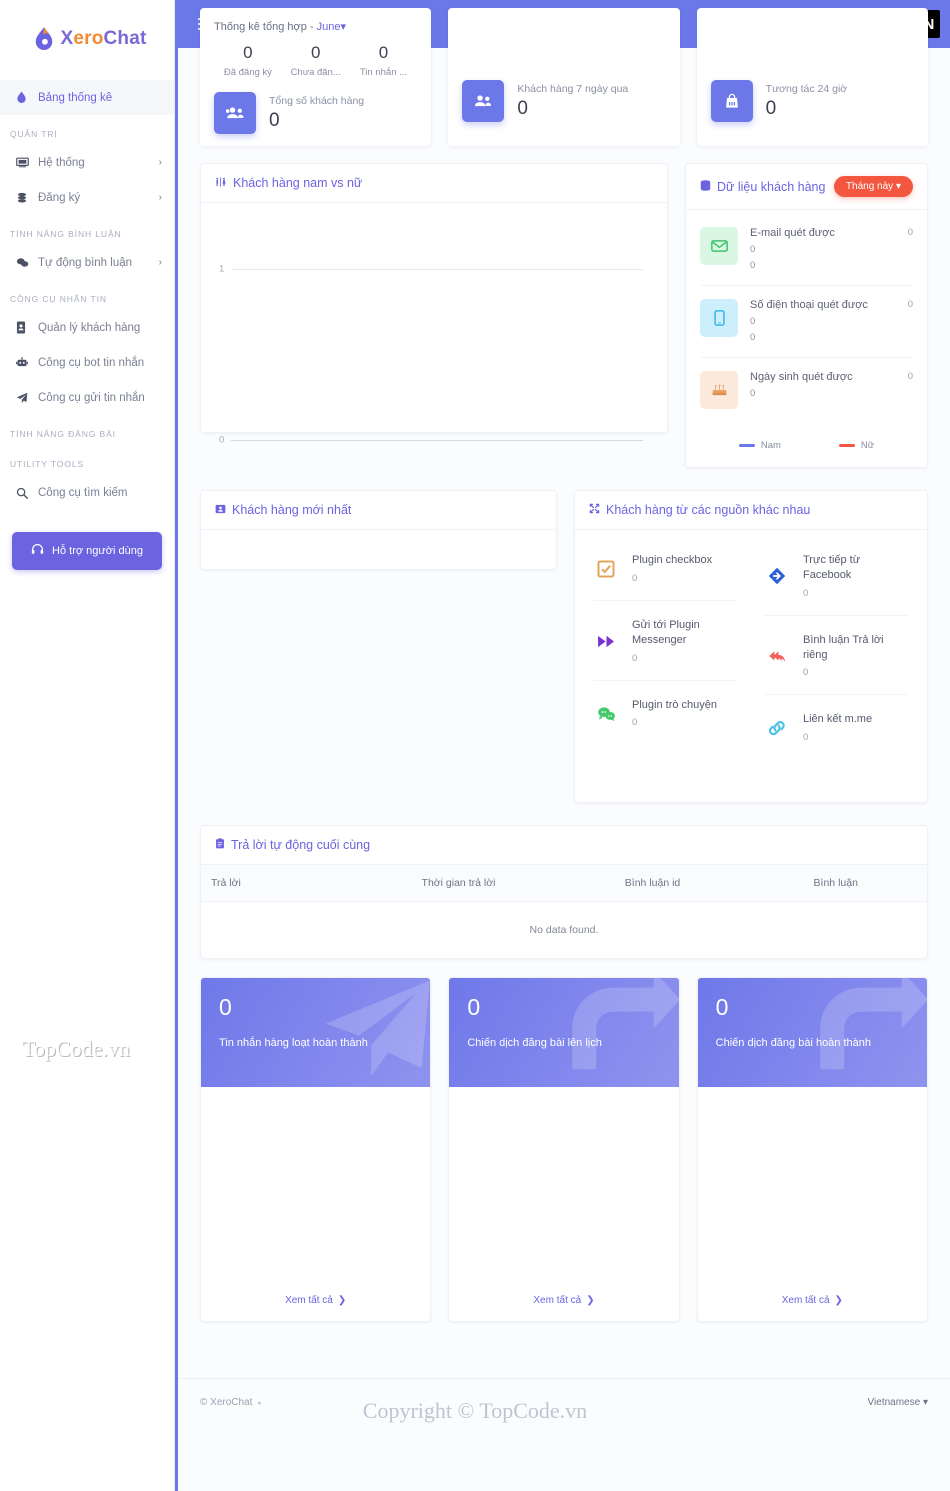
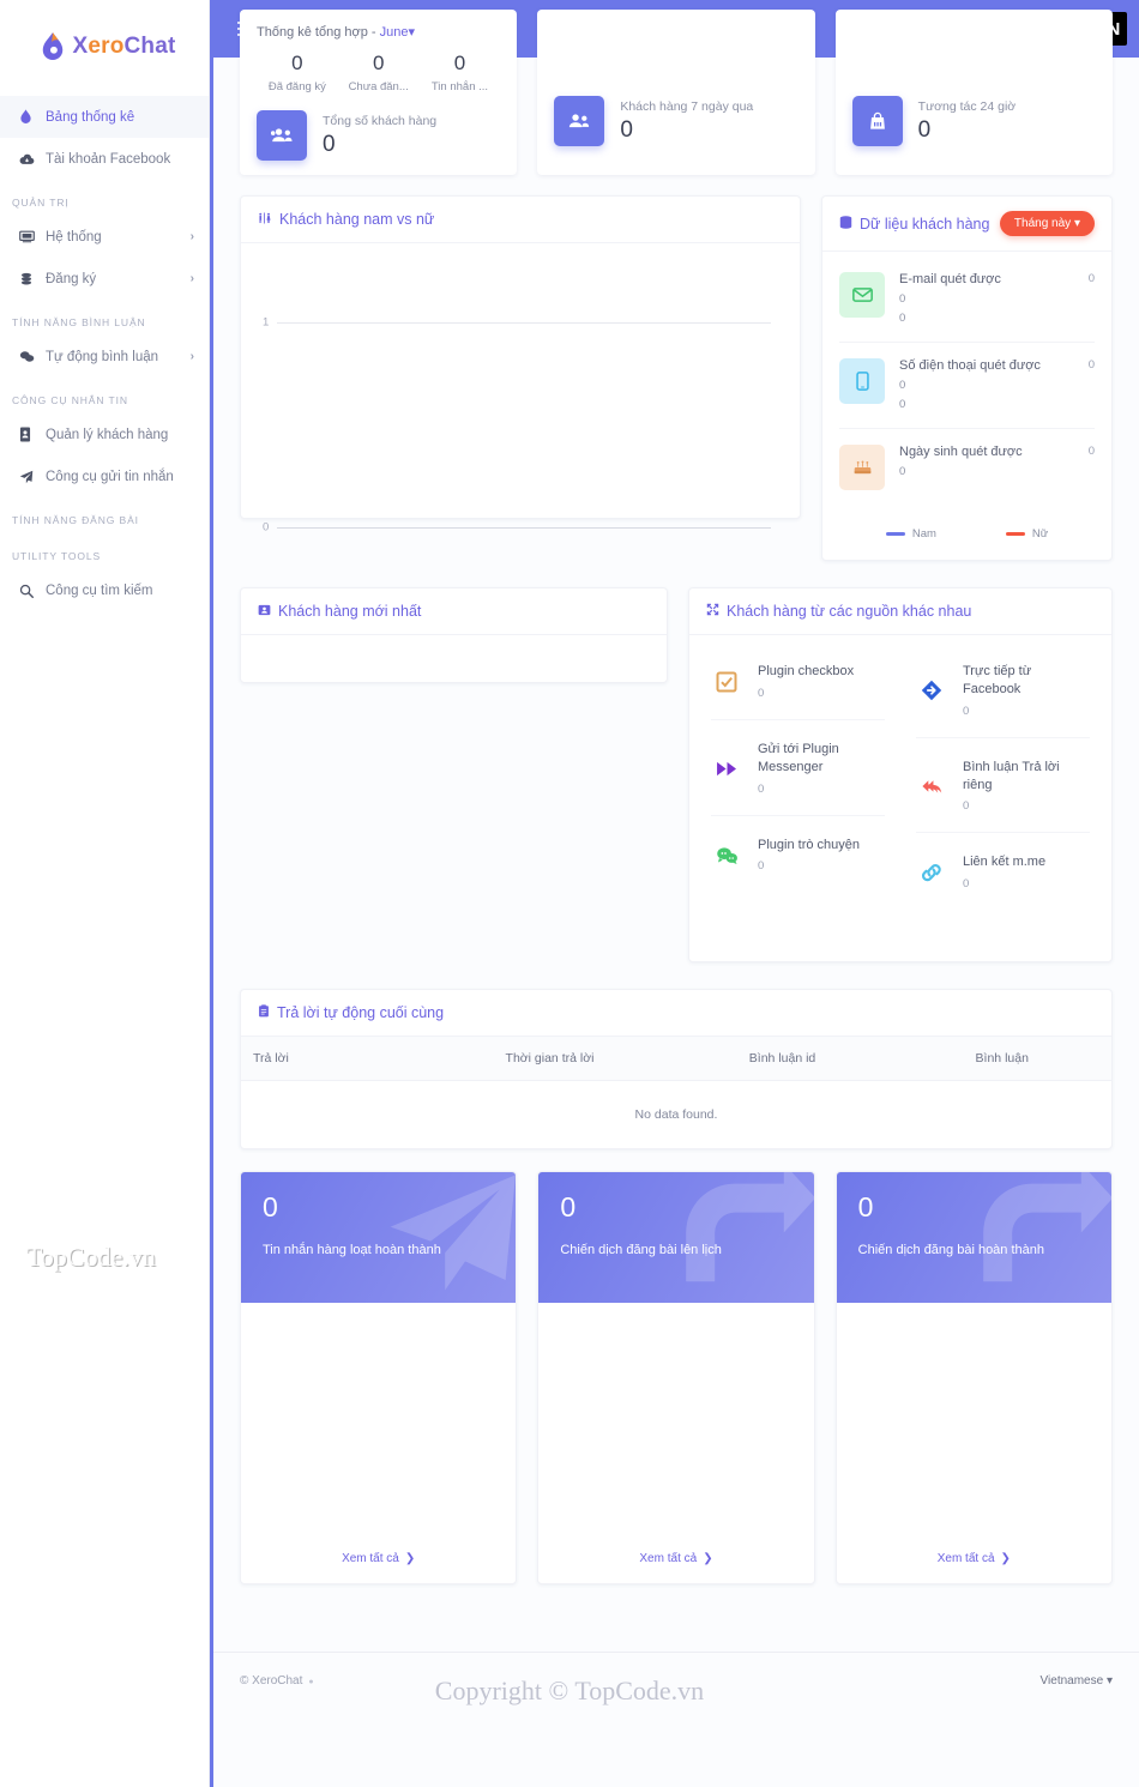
  XeroChat
  Bảng thống kê
+ Tài khoản Facebook
  QUẢN TRỊ
  Hệ thống
  ›
  Đăng ký
  ›
  TÍNH NĂNG BÌNH LUẬN
  Tự động bình luận
  ›
  CÔNG CỤ NHẮN TIN
  Quản lý khách hàng
- Công cụ bot tin nhắn
  Công cụ gửi tin nhắn
  TÍNH NĂNG ĐĂNG BÀI
  UTILITY TOOLS
  Công cụ tìm kiếm
- Hỗ trợ người dùng
  Thống kê tổng hợp - June▾
  0
  Đã đăng ký
  0
  Chưa đăn...
  0
  Tin nhắn ...
  Tổng số khách hàng
  0
  Khách hàng 7 ngày qua
  0
  Tương tác 24 giờ
  0
  Khách hàng nam vs nữ
  1
  0
  Dữ liệu khách hàng
  Tháng này ▾
  E-mail quét được
  0
  0
  0
  Số điện thoại quét được
  0
  0
  0
  Ngày sinh quét được
  0
  0
  Nam
  Nữ
  Khách hàng mới nhất
  Khách hàng từ các nguồn khác nhau
  Plugin checkbox
  0
  Gửi tới Plugin Messenger
  0
  Plugin trò chuyện
  0
  Trực tiếp từ Facebook
  0
  Bình luận Trả lời riêng
  0
  Liên kết m.me
  0
  Trả lời tự động cuối cùng
  Trả lời	Thời gian trả lời	Bình luận id	Bình luận
  No data found.
  0
  Tin nhắn hàng loạt hoàn thành
  Xem tất cả
  ❯
  0
  Chiến dịch đăng bài lên lịch
  Xem tất cả
  ❯
  0
  Chiến dịch đăng bài hoàn thành
  Xem tất cả
  ❯
  © XeroChat
  Vietnamese ▾
  TopCode.vn
  Copyright © TopCode.vn
